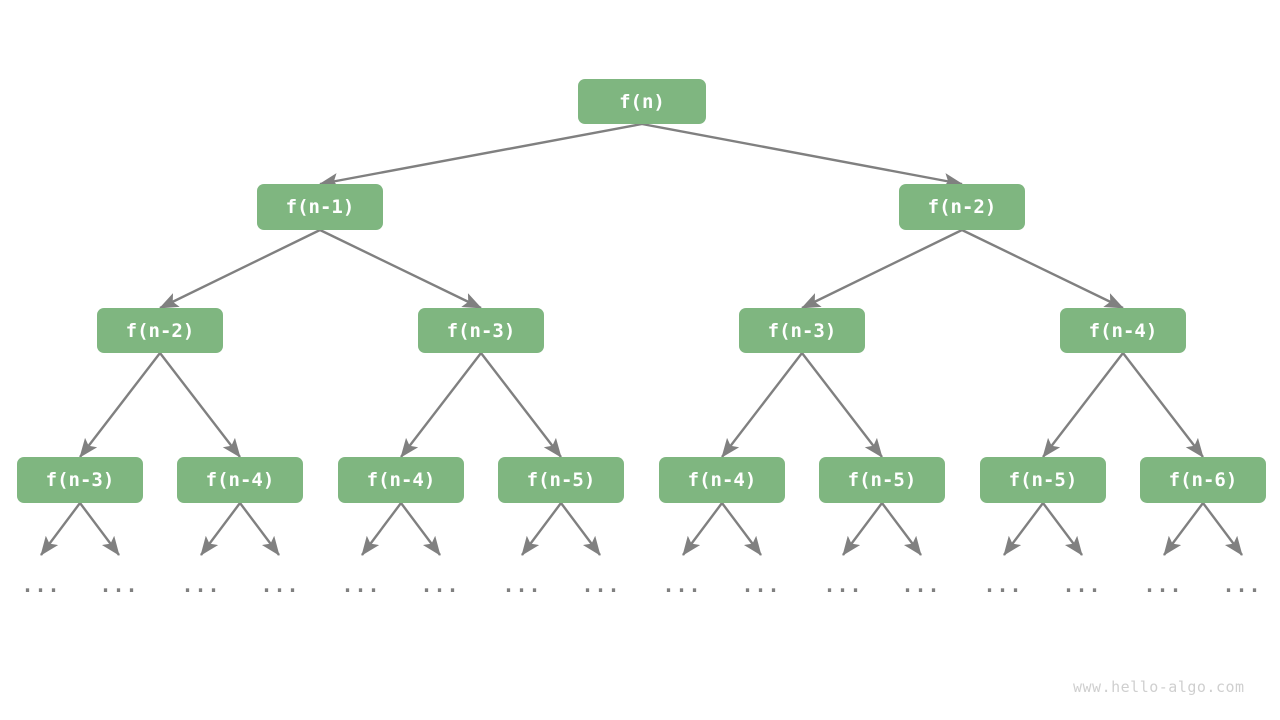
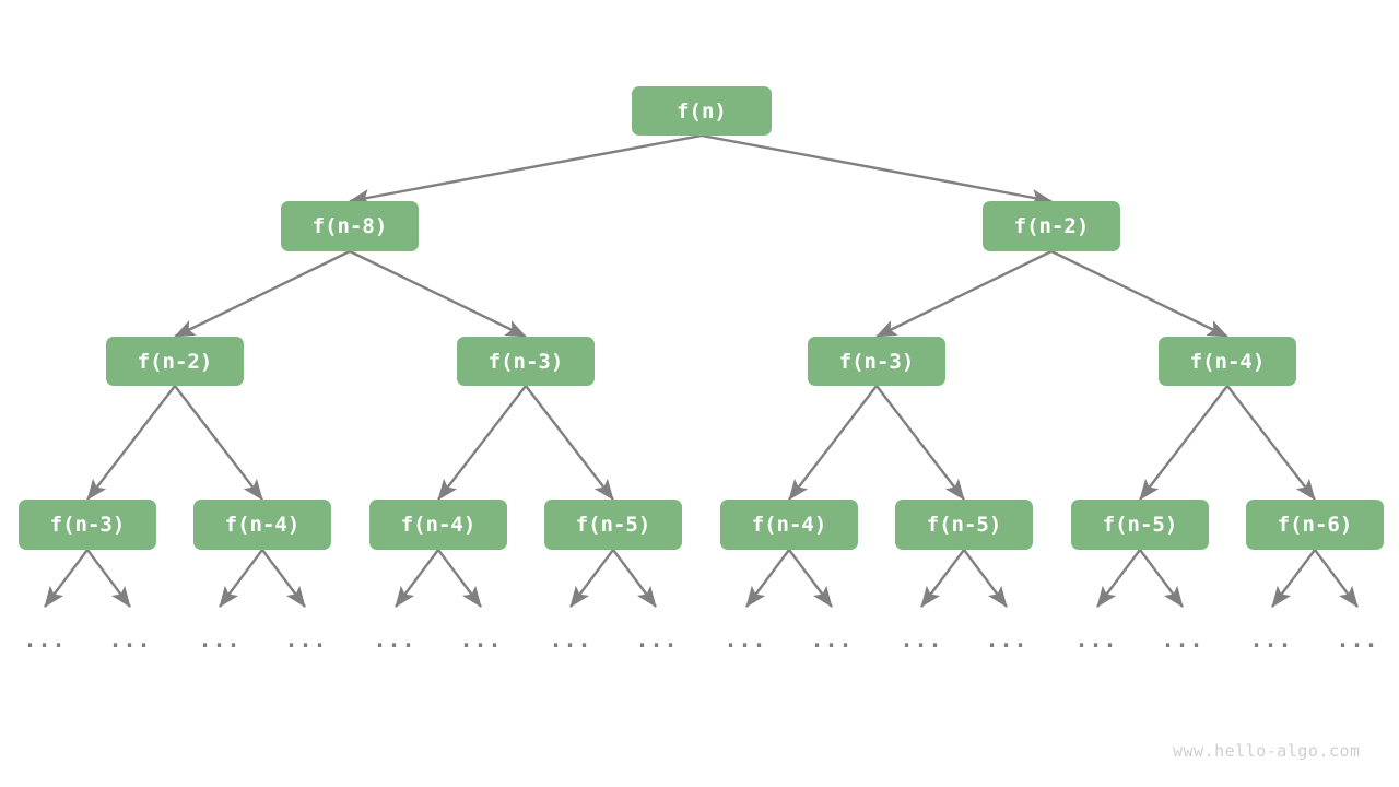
  f(n)
- f(n-1)
+ f(n-8)
  f(n-2)
  f(n-2)
  f(n-3)
  f(n-3)
  f(n-4)
  f(n-3)
  f(n-4)
  f(n-4)
  f(n-5)
  f(n-4)
  f(n-5)
  f(n-5)
  f(n-6)
  ...
  ...
  ...
  ...
  ...
  ...
  ...
  ...
  ...
  ...
  ...
  ...
  ...
  ...
  ...
  ...
  www.hello-algo.com
